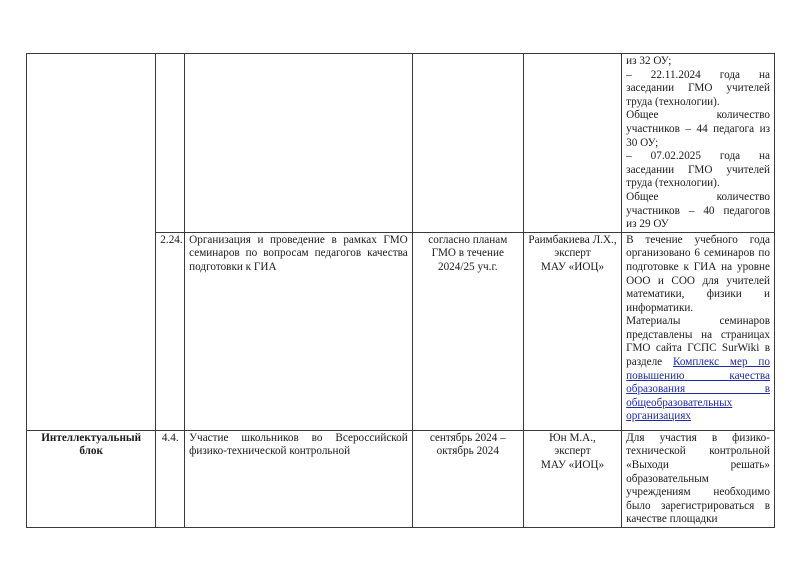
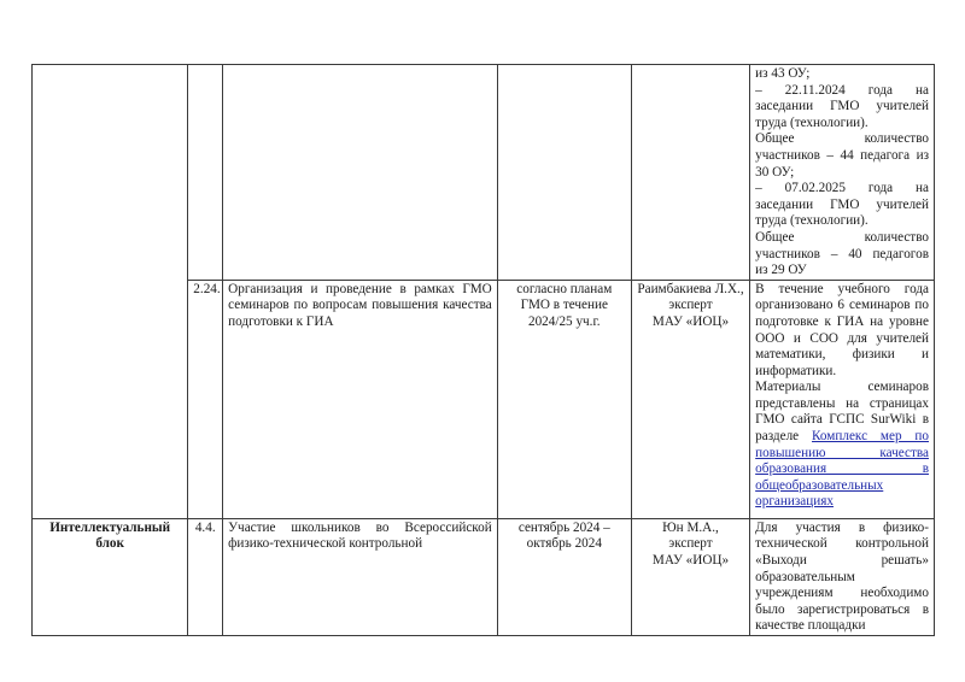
- 					из 32 ОУ; – 22.11.2024 года на заседании ГМО учителей труда (технологии). Общее количество участников – 44 педагога из 30 ОУ; – 07.02.2025 года на заседании ГМО учителей труда (технологии). Общее количество участников – 40 педагогов из 29 ОУ
+ 					из 43 ОУ; – 22.11.2024 года на заседании ГМО учителей труда (технологии). Общее количество участников – 44 педагога из 30 ОУ; – 07.02.2025 года на заседании ГМО учителей труда (технологии). Общее количество участников – 40 педагогов из 29 ОУ
- 2.24.	Организация и проведение в рамках ГМО семинаров по вопросам педагогов качества подготовки к ГИА	согласно планам ГМО в течение 2024/25 уч.г.	Раимбакиева Л.Х., эксперт МАУ «ИОЦ»	В течение учебного года организовано 6 семинаров по подготовке к ГИА на уровне ООО и СОО для учителей математики, физики и информатики. Материалы семинаров представлены на страницах ГМО сайта ГСПС SurWiki в разделе Комплекс мер по повышению качества образования в общеобразовательных организациях
+ 2.24.	Организация и проведение в рамках ГМО семинаров по вопросам повышения качества подготовки к ГИА	согласно планам ГМО в течение 2024/25 уч.г.	Раимбакиева Л.Х., эксперт МАУ «ИОЦ»	В течение учебного года организовано 6 семинаров по подготовке к ГИА на уровне ООО и СОО для учителей математики, физики и информатики. Материалы семинаров представлены на страницах ГМО сайта ГСПС SurWiki в разделе Комплекс мер по повышению качества образования в общеобразовательных организациях
  Интеллектуальный блок	4.4.	Участие школьников во Всероссийской физико-технической контрольной	сентябрь 2024 – октябрь 2024	Юн М.А., эксперт МАУ «ИОЦ»	Для участия в физико-технической контрольной «Выходи решать» образовательным учреждениям необходимо было зарегистрироваться в качестве площадки
